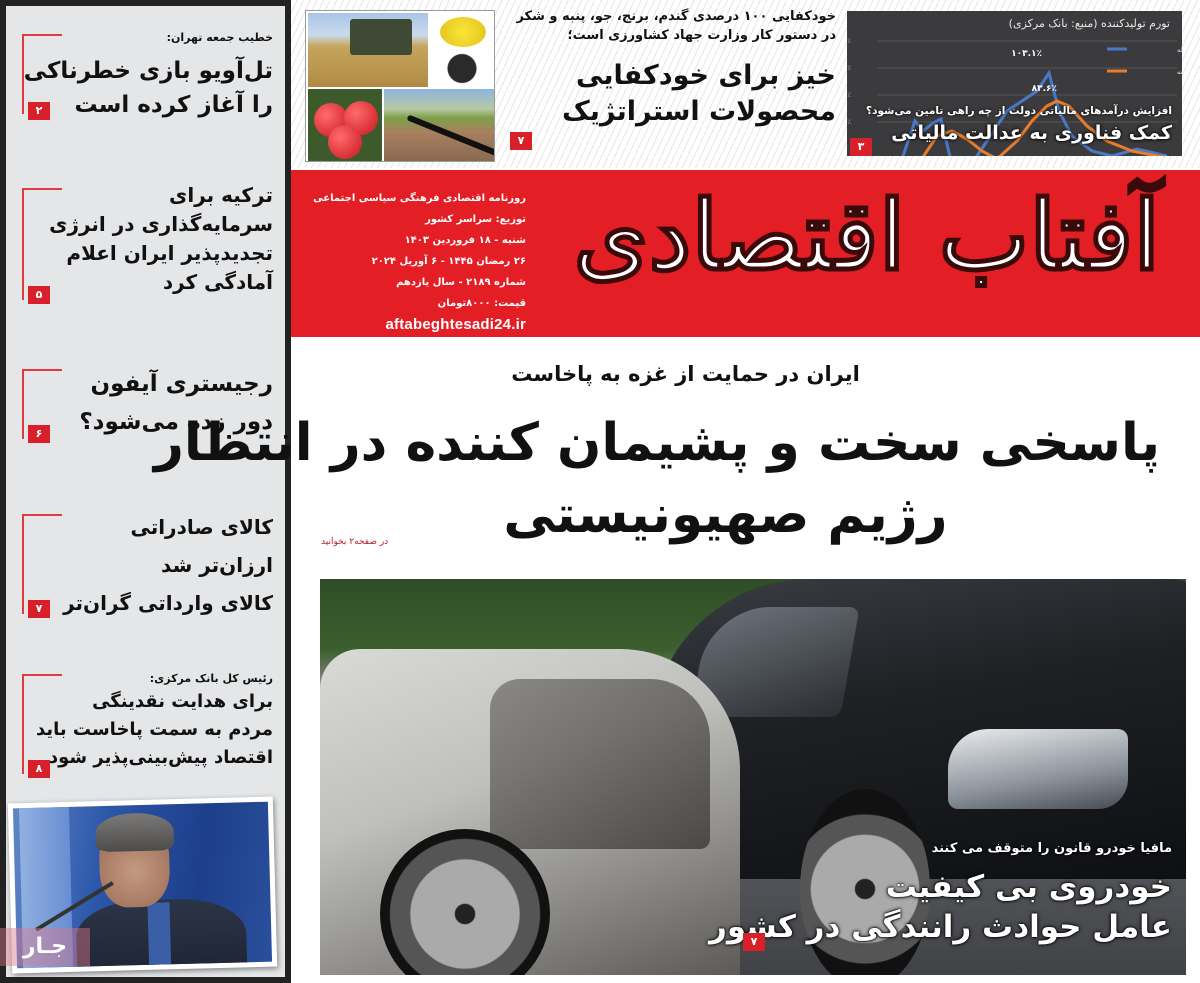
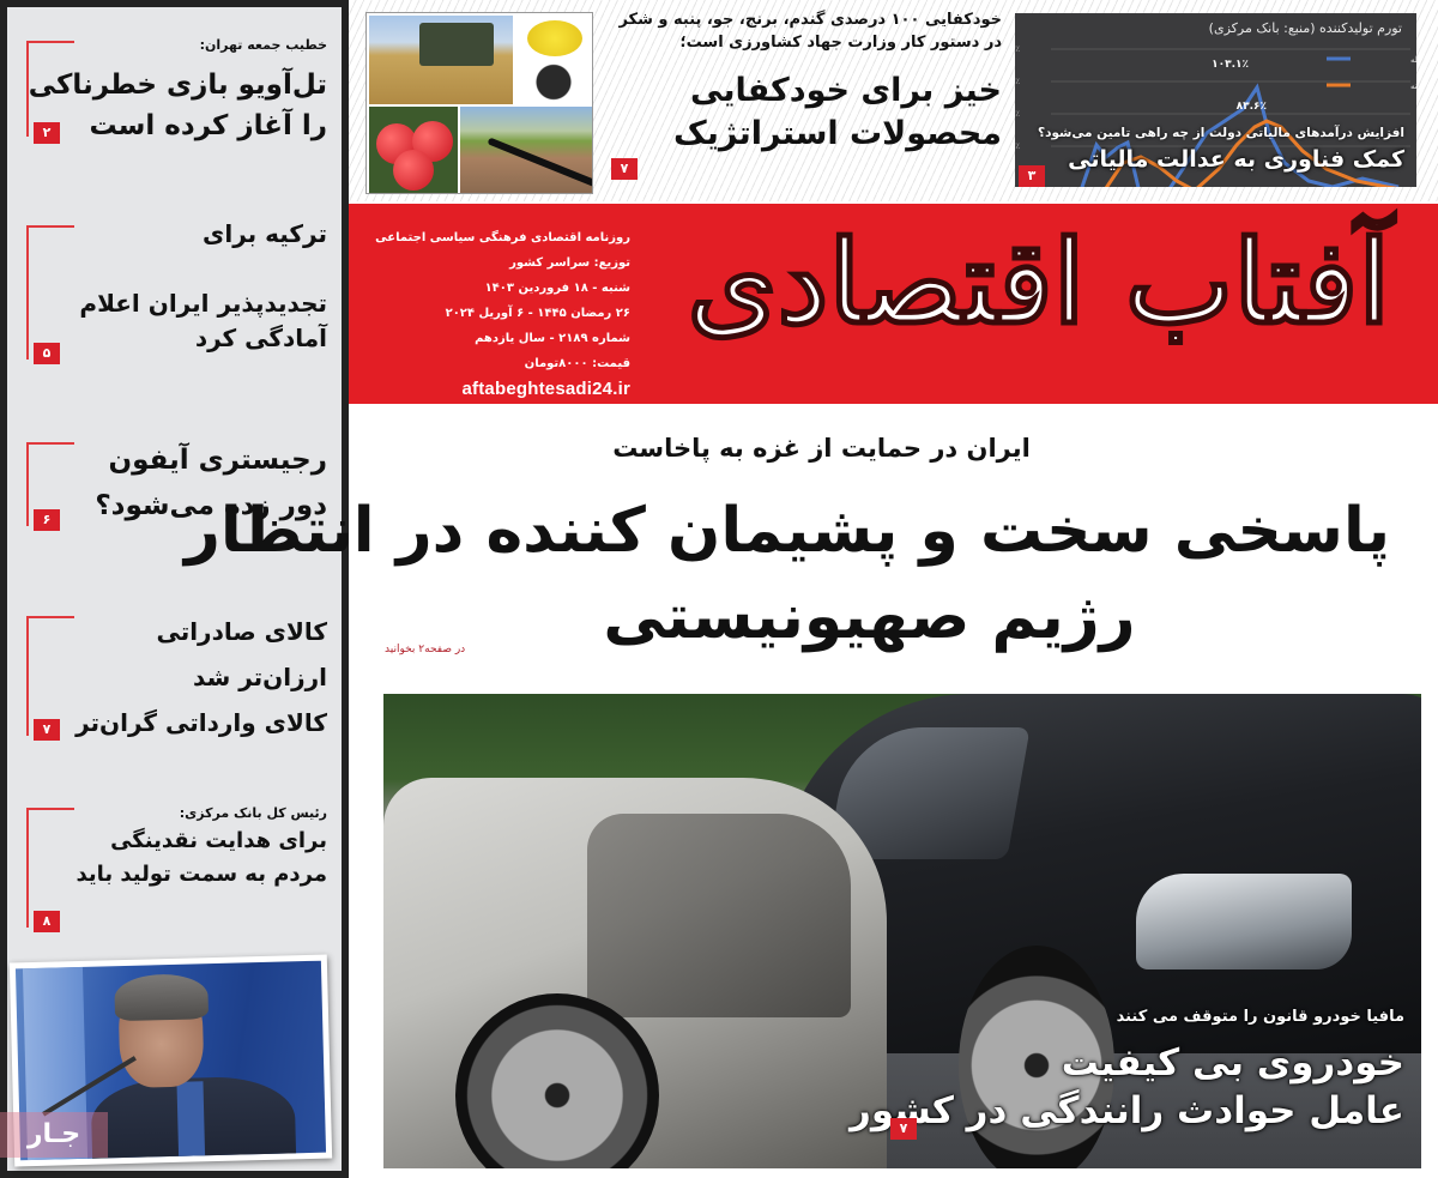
  ۲
  خطیب جمعه تهران:
  تل‌آویو بازی خطرناکی
  را آغاز کرده است
  ۵
  ترکیه برای
- سرمایه‌گذاری در انرژی
  تجدیدپذیر ایران اعلام
  آمادگی کرد
  ۶
  رجیستری آیفون
  دور زده می‌شود؟
  ۷
  کالای صادراتی
  ارزان‌تر شد
  کالای وارداتی گران‌تر
  ۸
  رئیس کل بانک مرکزی:
  برای هدایت نقدینگی
- مردم به سمت پاخاست باید
+ مردم به سمت تولید باید
- اقتصاد پیش‌بینی‌پذیر شود
  جـار
  ۱۰۳.۱٪
  ۸۳.۶٪
  تورم تولیدکننده (منبع: بانک مرکزی)
  افزایش درآمدهای مالیاتی دولت از چه راهی تامین می‌شود؟
  کمک فناوری به عدالت مالیاتی
  ۳
  خودکفایی ۱۰۰ درصدی گندم، برنج، جو، پنبه و شکر
  در دستور کار وزارت جهاد کشاورزی است؛
  خیز برای خودکفایی
  محصولات استراتژیک
  ۷
  روزنامه اقتصادی فرهنگی سیاسی اجتماعی
  توزیع: سراسر کشور
  شنبه - ۱۸ فروردین ۱۴۰۳
  ۲۶ رمضان ۱۴۴۵ - ۶ آوریل ۲۰۲۴
  شماره ۲۱۸۹ - سال یازدهم
  قیمت: ۸۰۰۰تومان
  aftabeghtesadi24.ir
  آفتاب اقتصادی
  ایران در حمایت از غزه به پاخاست
  پاسخی سخت و پشیمان کننده در انتظار
  رژیم صهیونیستی
  در صفحه۲ بخوانید
  مافیا خودرو قانون را متوقف می کنند
  خودروی بی کیفیت
  عامل حوادث رانندگی در کشور
  ۷
